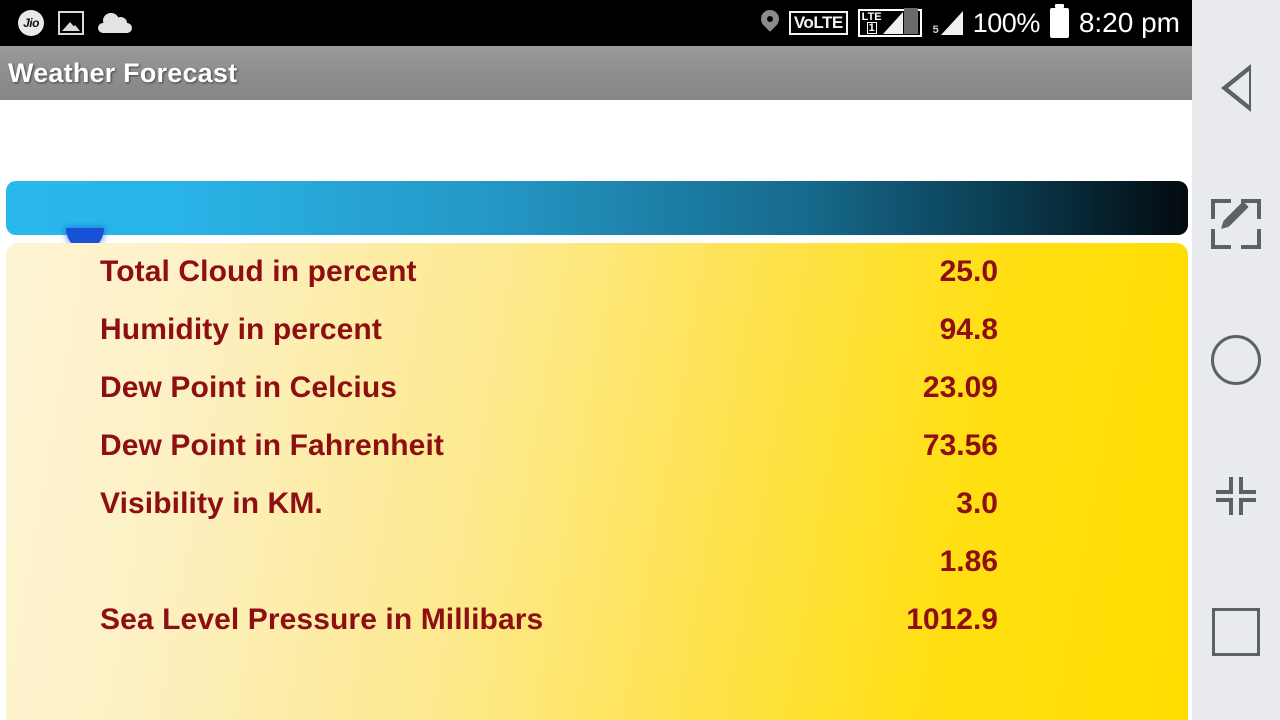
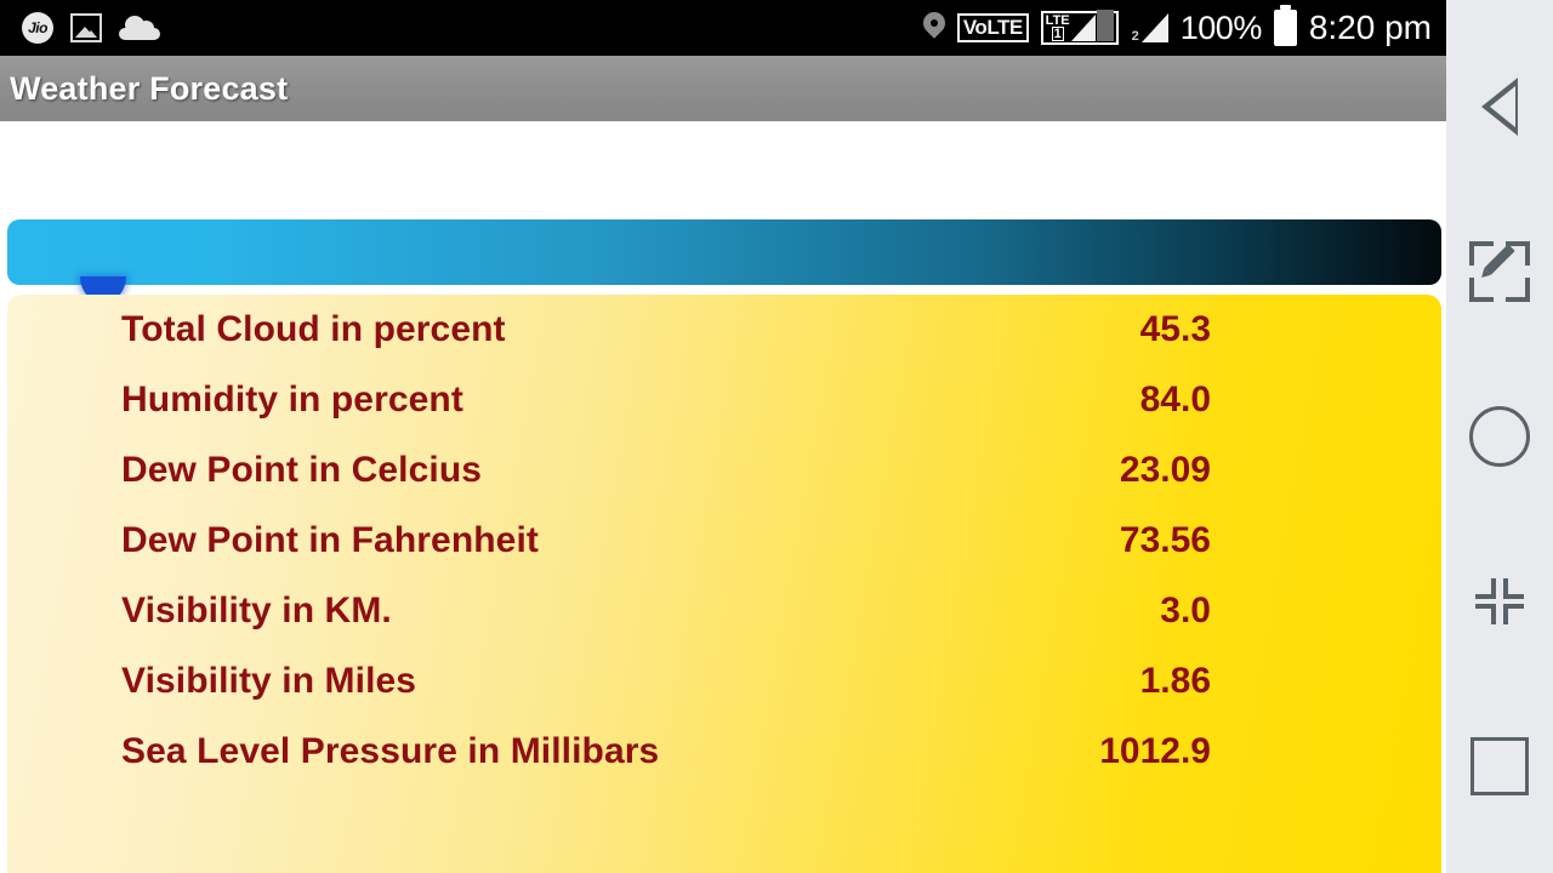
  Jio
  VoLTE
  LTE
  1
- 5
+ 2
  100%
  8:20 pm
  Weather Forecast
  Total Cloud in percent
- 25.0
+ 45.3
  Humidity in percent
- 94.8
+ 84.0
  Dew Point in Celcius
  23.09
  Dew Point in Fahrenheit
  73.56
  Visibility in KM.
  3.0
+ Visibility in Miles
  1.86
  Sea Level Pressure in Millibars
  1012.9
